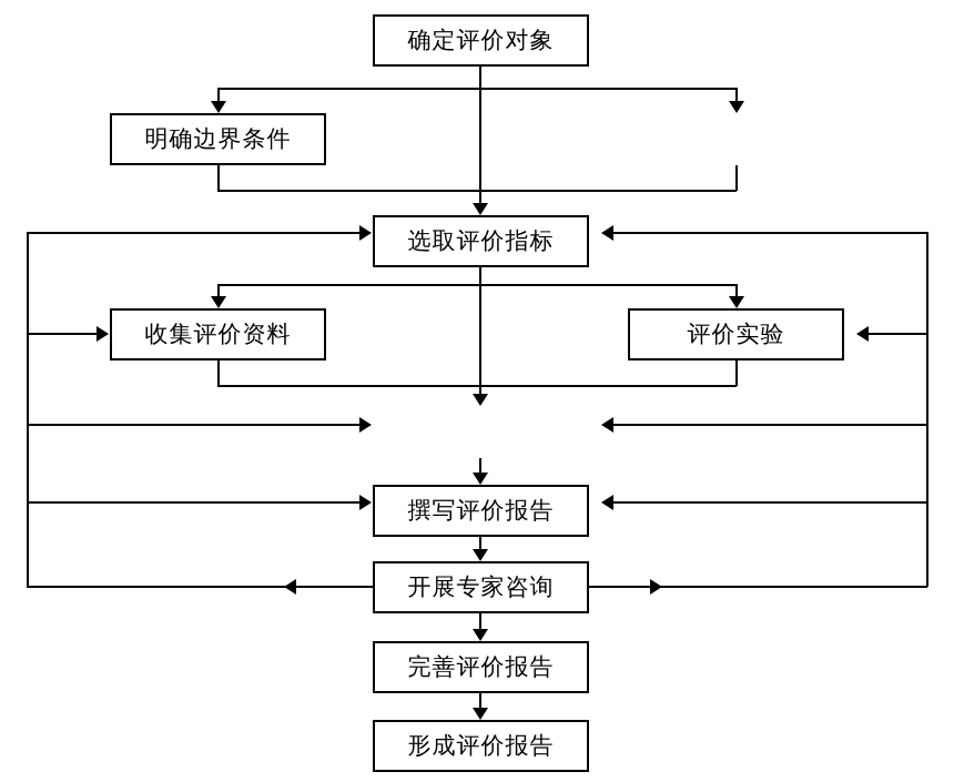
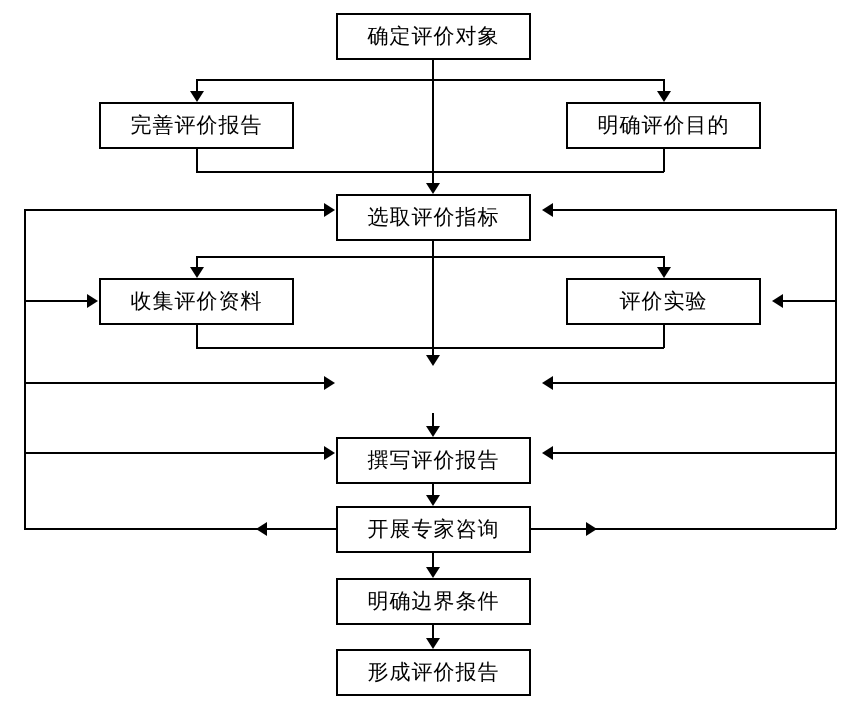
  确定评价对象
- 明确边界条件
+ 完善评价报告
+ 明确评价目的
  选取评价指标
  收集评价资料
  评价实验
  撰写评价报告
  开展专家咨询
- 完善评价报告
+ 明确边界条件
  形成评价报告
